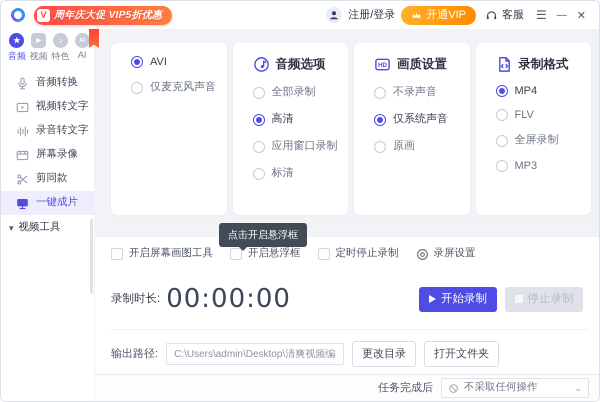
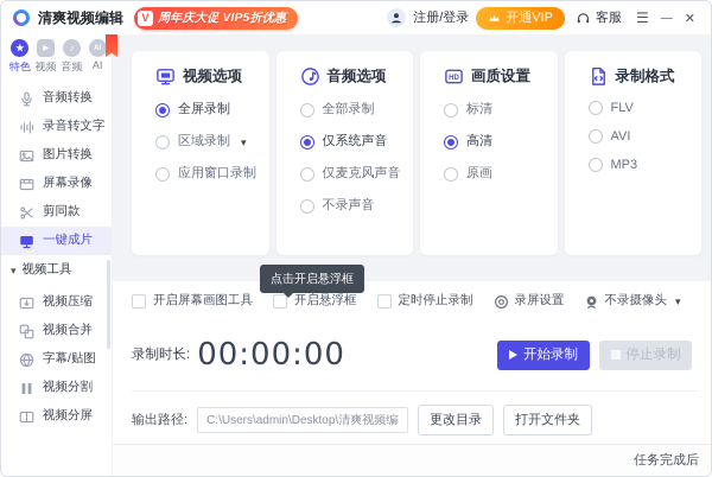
+ 清爽视频编辑
  V
  周年庆大促 VIP5折优惠
  注册/登录
  开通VIP
  客服
  ★
- 音频
+ 特色
  视频
  ♪
- 特色
+ 音频
  AI
  音频转换
- 视频转文字
  录音转文字
+ 图片转换
  屏幕录像
  剪同款
  一键成片
  视频工具
+ 视频压缩
+ 视频合并
+ 字幕/贴图
+ 视频分割
+ 视频分屏
+ 视频选项
- AVI
+ 全屏录制
+ 区域录制
- 仅麦克风声音
+ 应用窗口录制
  音频选项
  全部录制
- 高清
+ 仅系统声音
- 应用窗口录制
+ 仅麦克风声音
- 标清
+ 不录声音
  画质设置
- 不录声音
+ 标清
- 仅系统声音
+ 高清
  原画
  录制格式
- MP4
  FLV
- 全屏录制
+ AVI
  MP3
  点击开启悬浮框
  开启屏幕画图工具
  开启悬浮框
  定时停止录制
  录屏设置
+ 不录摄像头
  录制时长:
  00:00:00
  开始录制
  停止录制
  输出路径:
  C:\Users\admin\Desktop\清爽视频编
  更改目录
  打开文件夹
  任务完成后
- 不采取任何操作
